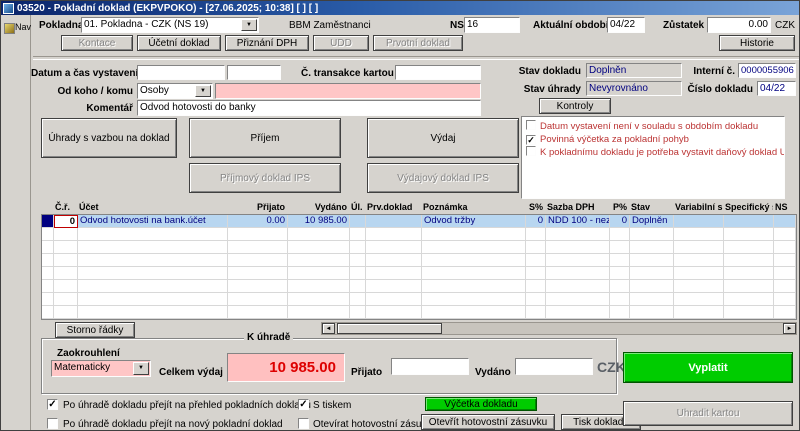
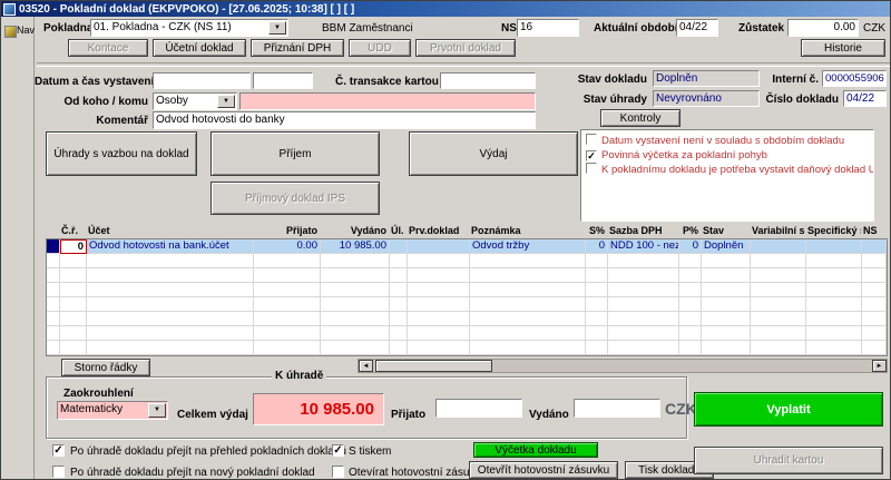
  03520 - Pokladní doklad (EKPVPOKO) - [27.06.2025; 10:38] [ ] [ ]
  Nav
  Pokladn
- 01. Pokladna - CZK (NS 19)
+ 01. Pokladna - CZK (NS 11)
  BBM Zaměstnanci
  NS
  16
  Aktuální obdob
  04/22
  Zůstatek
  0.00
  CZK
  Kontace
  Účetní doklad
  Přiznání DPH
  UDD
  Prvotní doklad
  Historie
  Datum a čas vystaven
  Č. transakce kartou
  Od koho / komu
  Osoby
  Komentář
  Odvod hotovosti do banky
  Stav dokladu
  Doplněn
  Interní č.
  0000055906
  Stav úhrady
  Nevyrovnáno
  Číslo dokladu
  04/22
  Kontroly
  Datum vystavení není v souladu s obdobím dokladu
  ✓ Povinná výčetka za pokladní pohyb
  K pokladnímu dokladu je potřeba vystavit daňový doklad U
  Úhrady s vazbou na doklad
  Příjem
  Výdaj
  Příjmový doklad IPS
- Výdajový doklad IPS
  Č.ř.
  Účet
  Přijato
  Vydáno
  Úl.
  Prv.doklad
  Poznámka
  S%
  Sazba DPH
  P%
  Stav
  Variabilní s
  Specifický
  NS
  0
  Odvod hotovosti na bank.účet
  0.00
  10 985.00
  Odvod tržby
  0
  NDD 100 - nez
  0
  Doplněn
  Storno řádky
  K úhradě
  Zaokrouhlení
  Matematicky
  Celkem výdaj
  10 985.00
  Přijato
  Vydáno
  CZK
  Vyplatit
  ✓
  Po úhradě dokladu přejít na přehled pokladních dokl
  ✓
  S tiskem
  Výčetka dokladu
  Po úhradě dokladu přejít na nový pokladní doklad
  Otevírat hotovostní zásu
  Otevřít hotovostní zásuvku
  Tisk doklad
  Uhradit kartou
